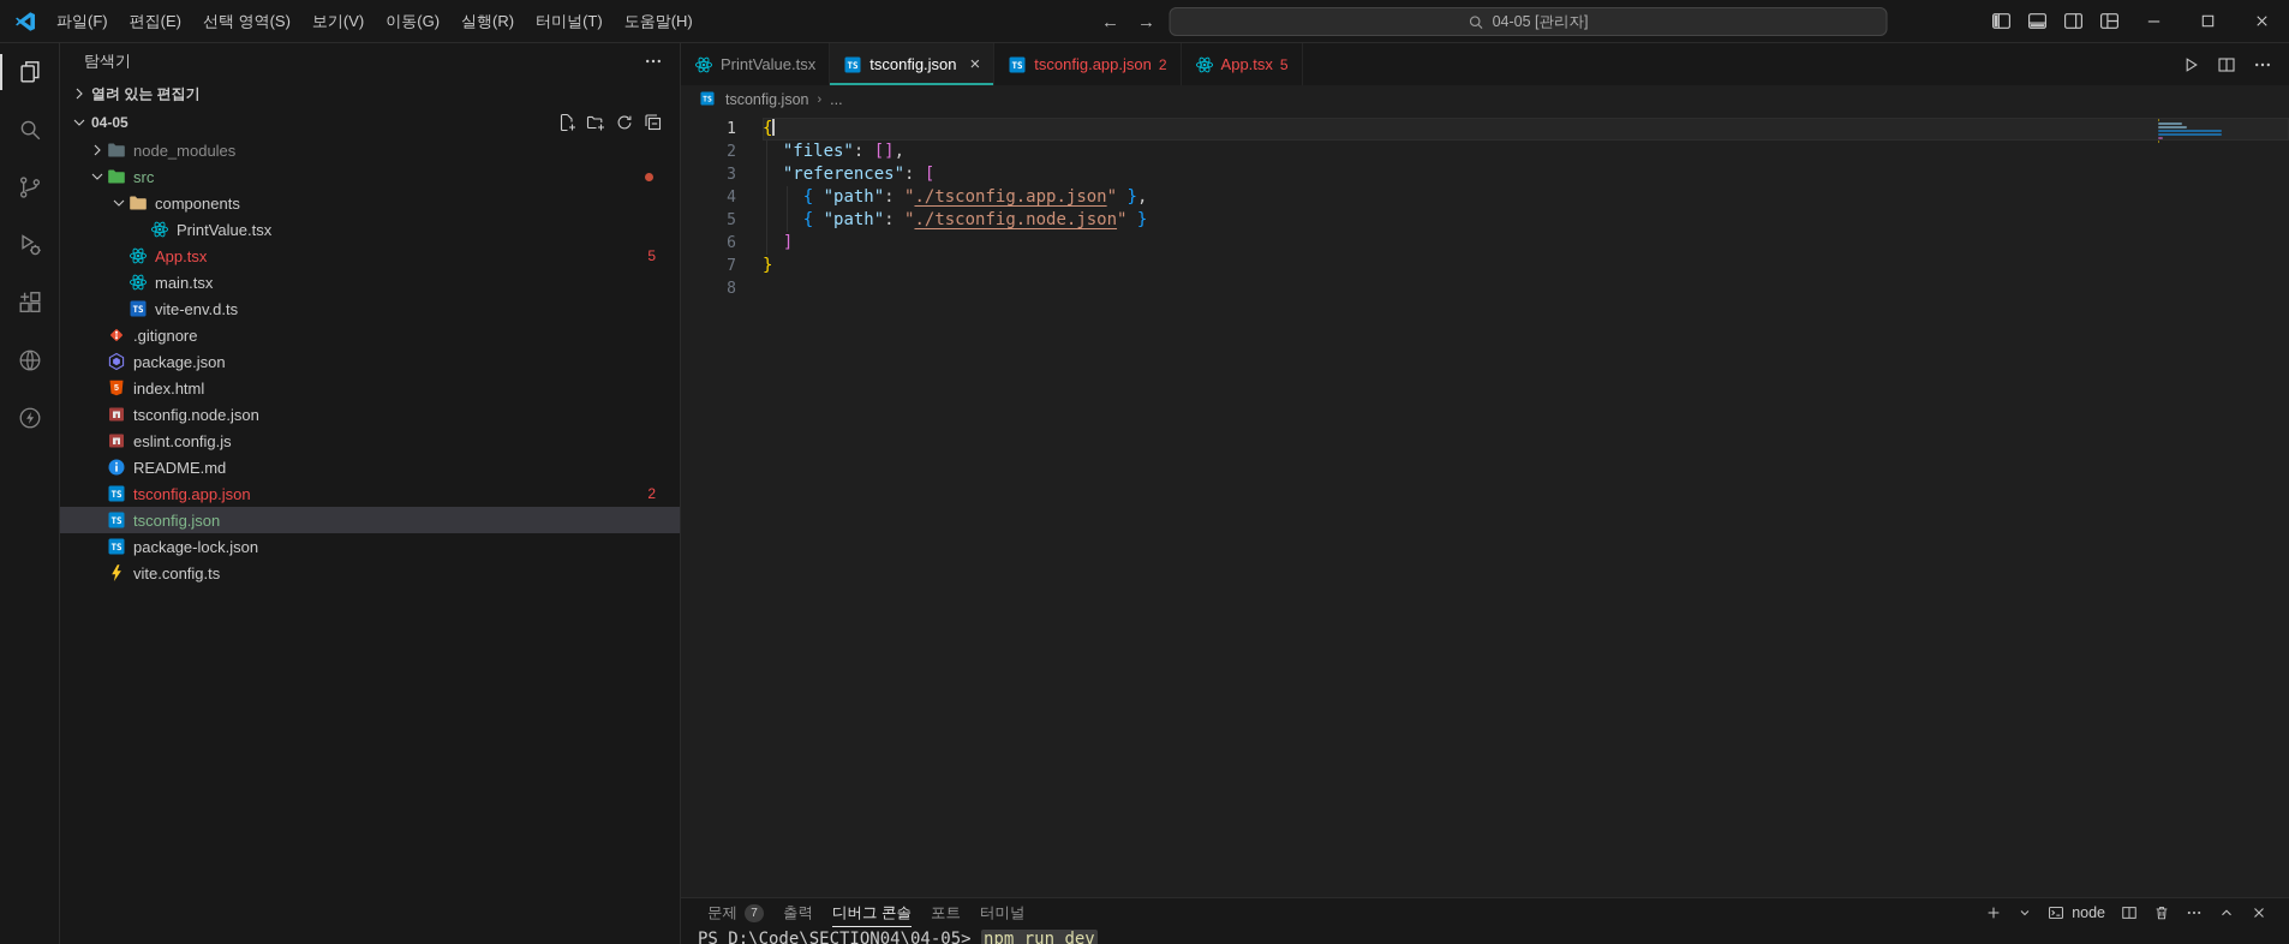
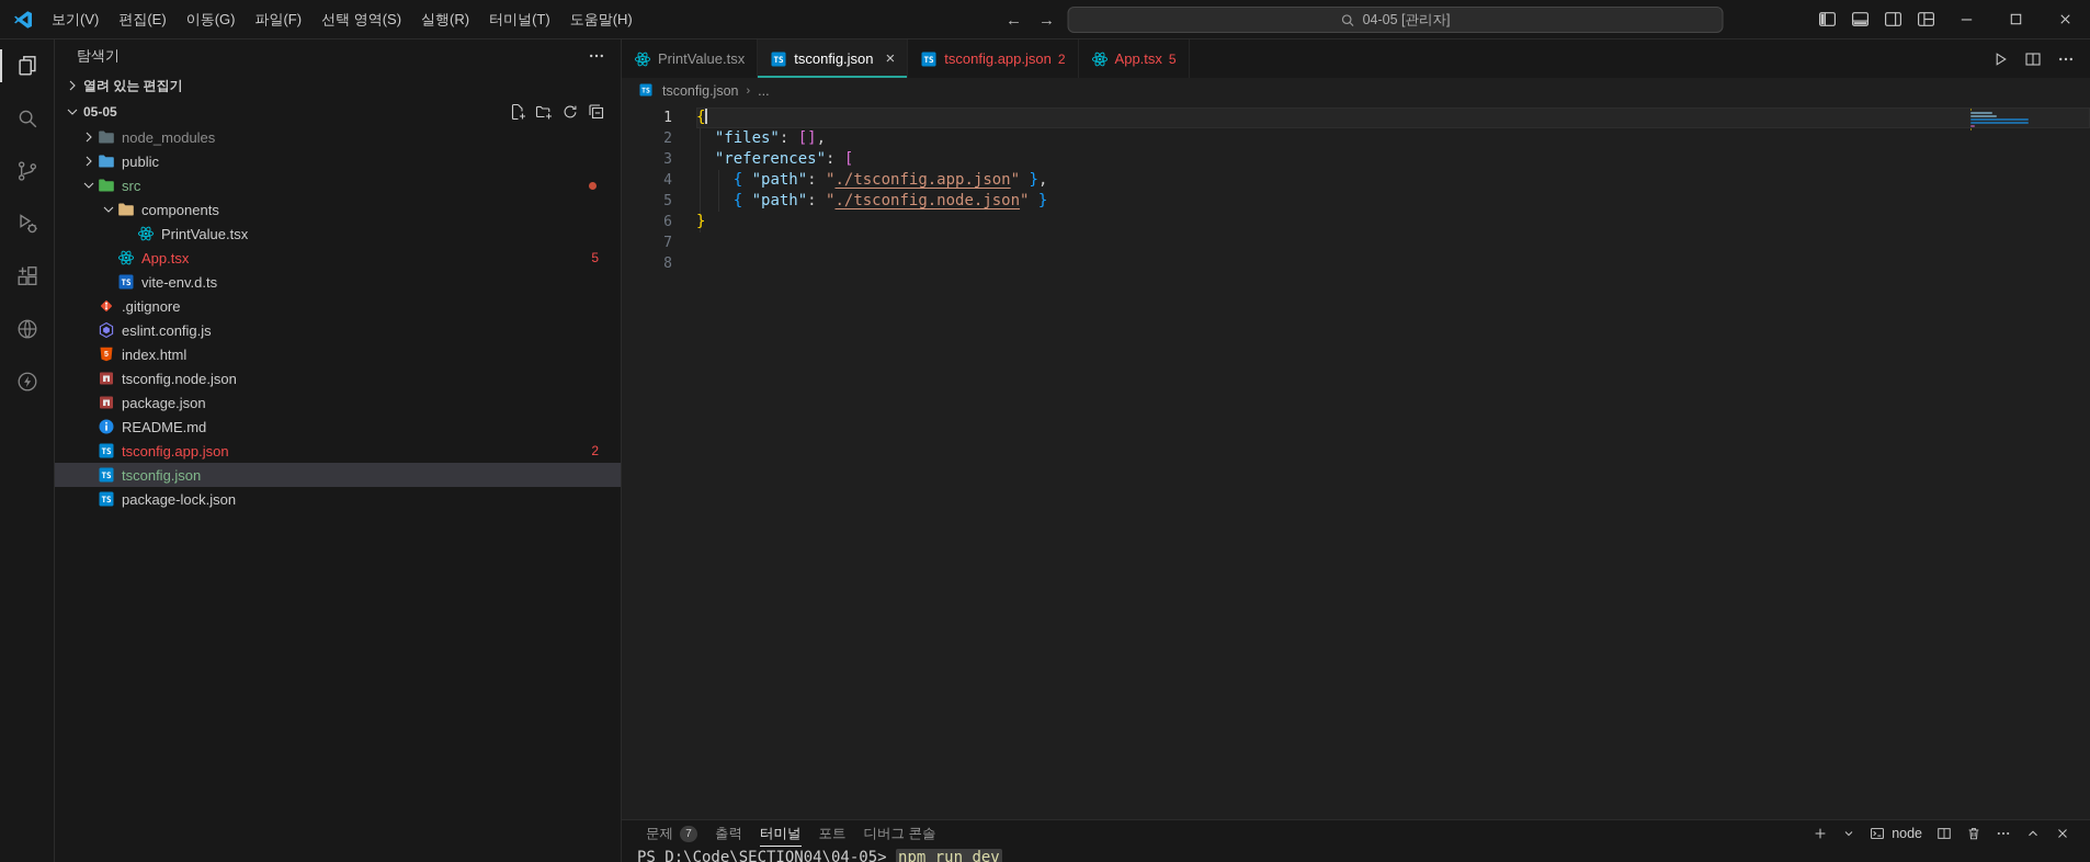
- 파일(F)
+ 보기(V)
  편집(E)
- 선택 영역(S)
+ 이동(G)
- 보기(V)
+ 파일(F)
- 이동(G)
+ 선택 영역(S)
  실행(R)
  터미널(T)
  도움말(H)
  ←
  →
  04-05 [관리자]
  탐색기
  열려 있는 편집기
- 04-05
+ 05-05
  node_modules
+ public
  src
  components
  PrintValue.tsx
  App.tsx
  5
- main.tsx
  TS
  vite-env.d.ts
  .gitignore
- package.json
+ eslint.config.js
  index.html
  tsconfig.node.json
- eslint.config.js
+ package.json
  README.md
  TS
  tsconfig.app.json
  2
  TS
  tsconfig.json
  TS
  package-lock.json
- vite.config.ts
  PrintValue.tsx
  TS
  tsconfig.json
  ×
  TS
  tsconfig.app.json
  2
  App.tsx
  5
  TS
  tsconfig.json
  ›
  ...
  1
  2
  3
  4
  5
  6
  7
  8
  {
  "files": [],
  "references": [
  { "path": "./tsconfig.app.json" },
  { "path": "./tsconfig.node.json" }
- ]
  }
  문제
  7
  출력
- 디버그 콘솔
+ 터미널
  포트
- 터미널
+ 디버그 콘솔
  node
  PS D:\Code\SECTION04\04-05> npm run dev
